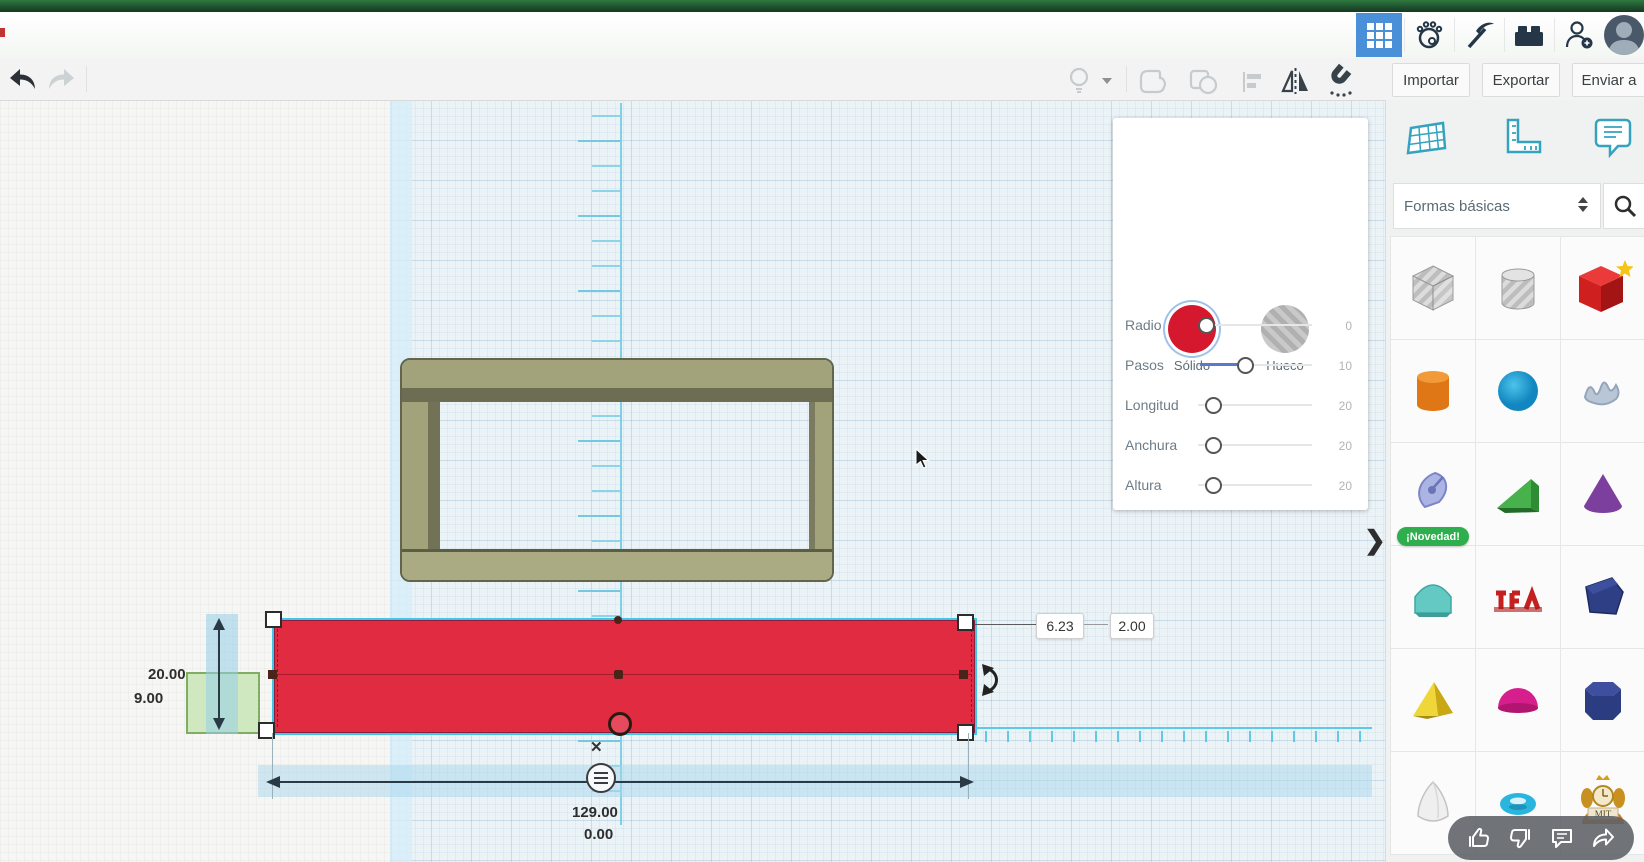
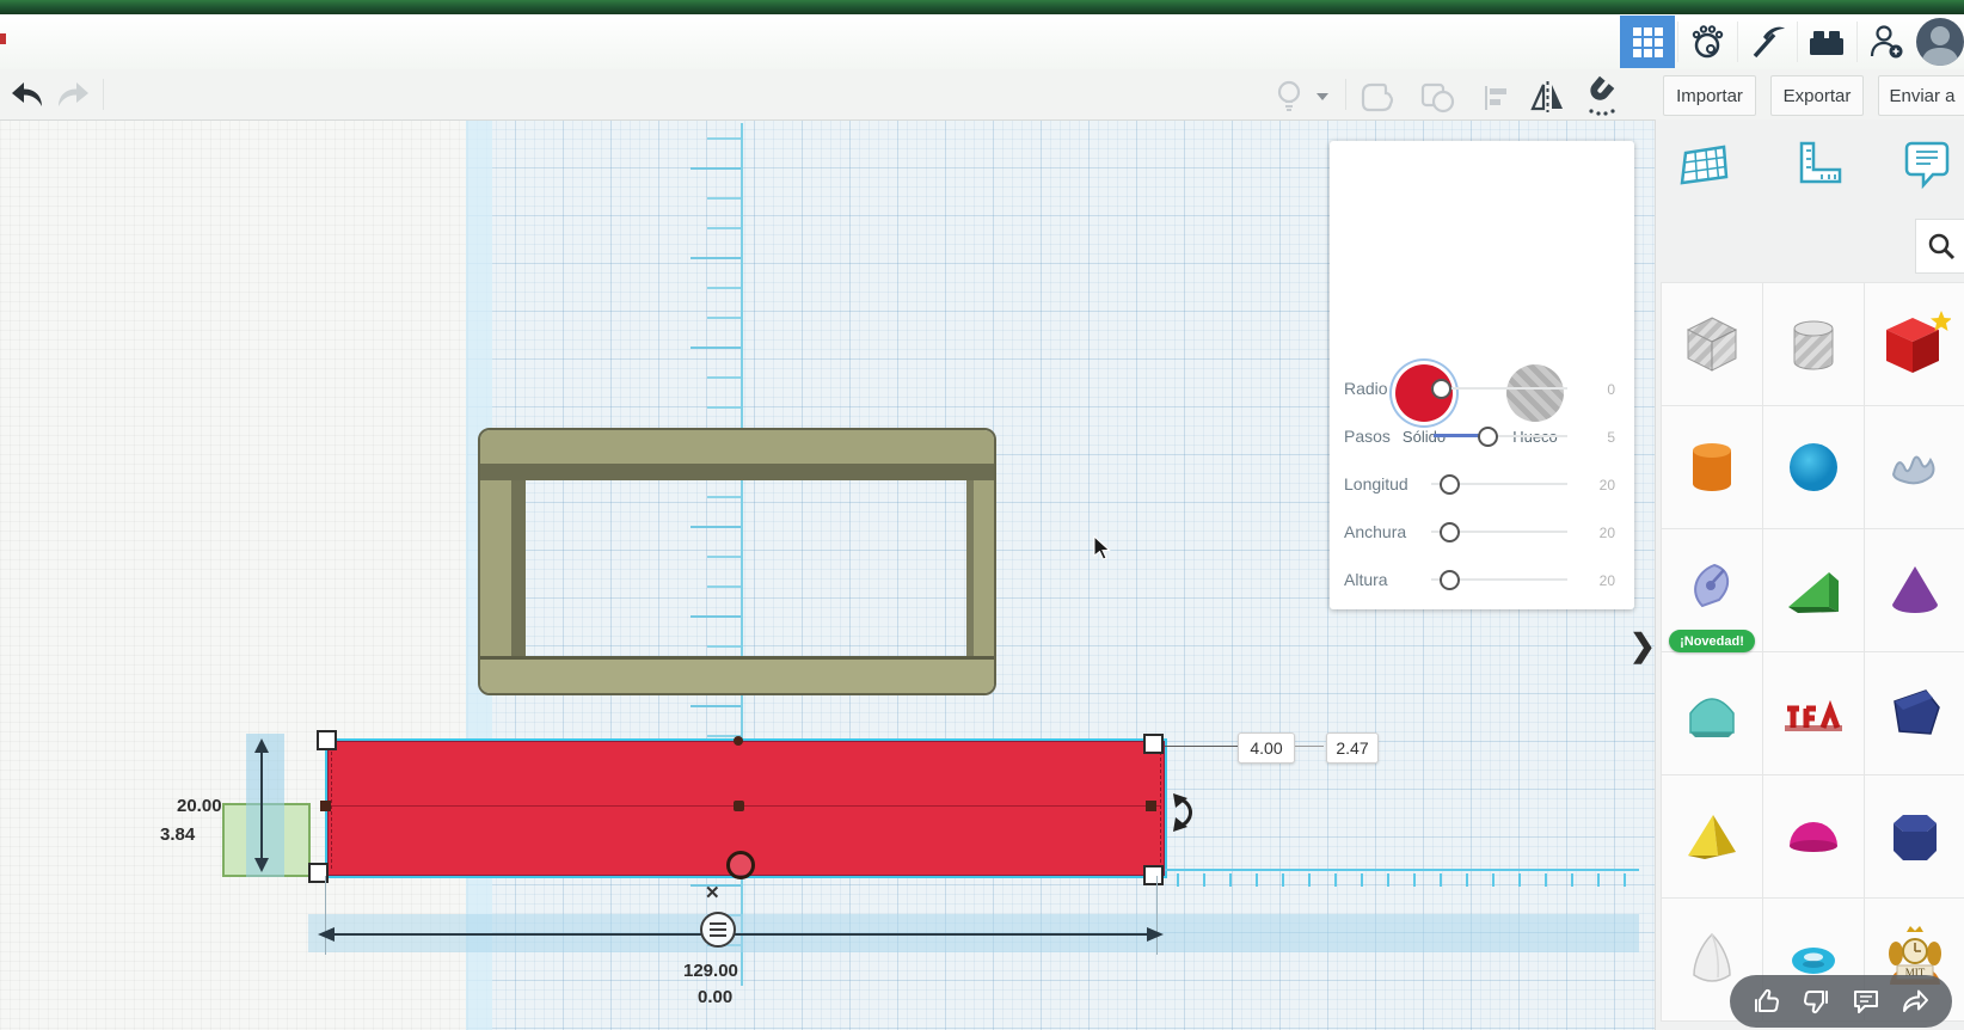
  20.00
- 9.00
+ 3.84
- 6.23
+ 4.00
- 2.00
+ 2.47
  ✕
  129.00
  0.00
  Importar
  Exportar
  Enviar a
  Radio
  0
  Pasos
- 10
+ 5
  Longitud
  20
  Anchura
  20
  Altura
  20
- Formas básicas
  MIT
  ¡Novedad!
  ❯
